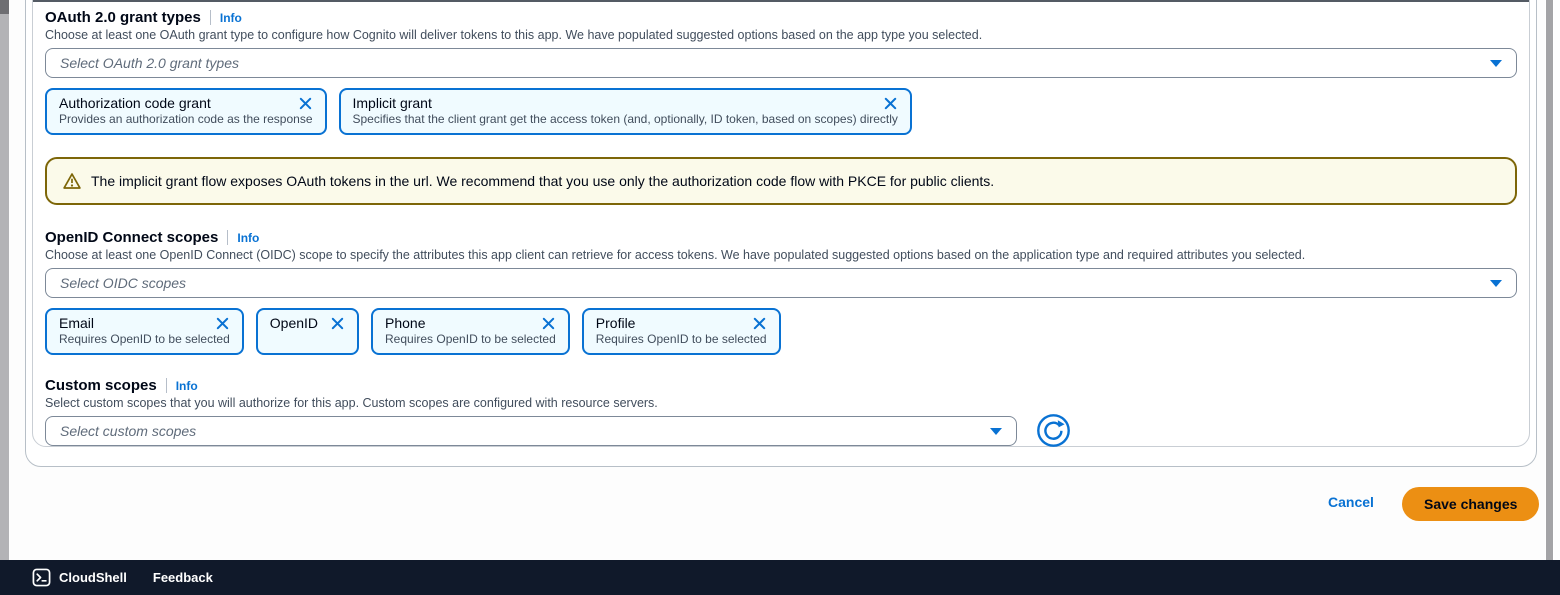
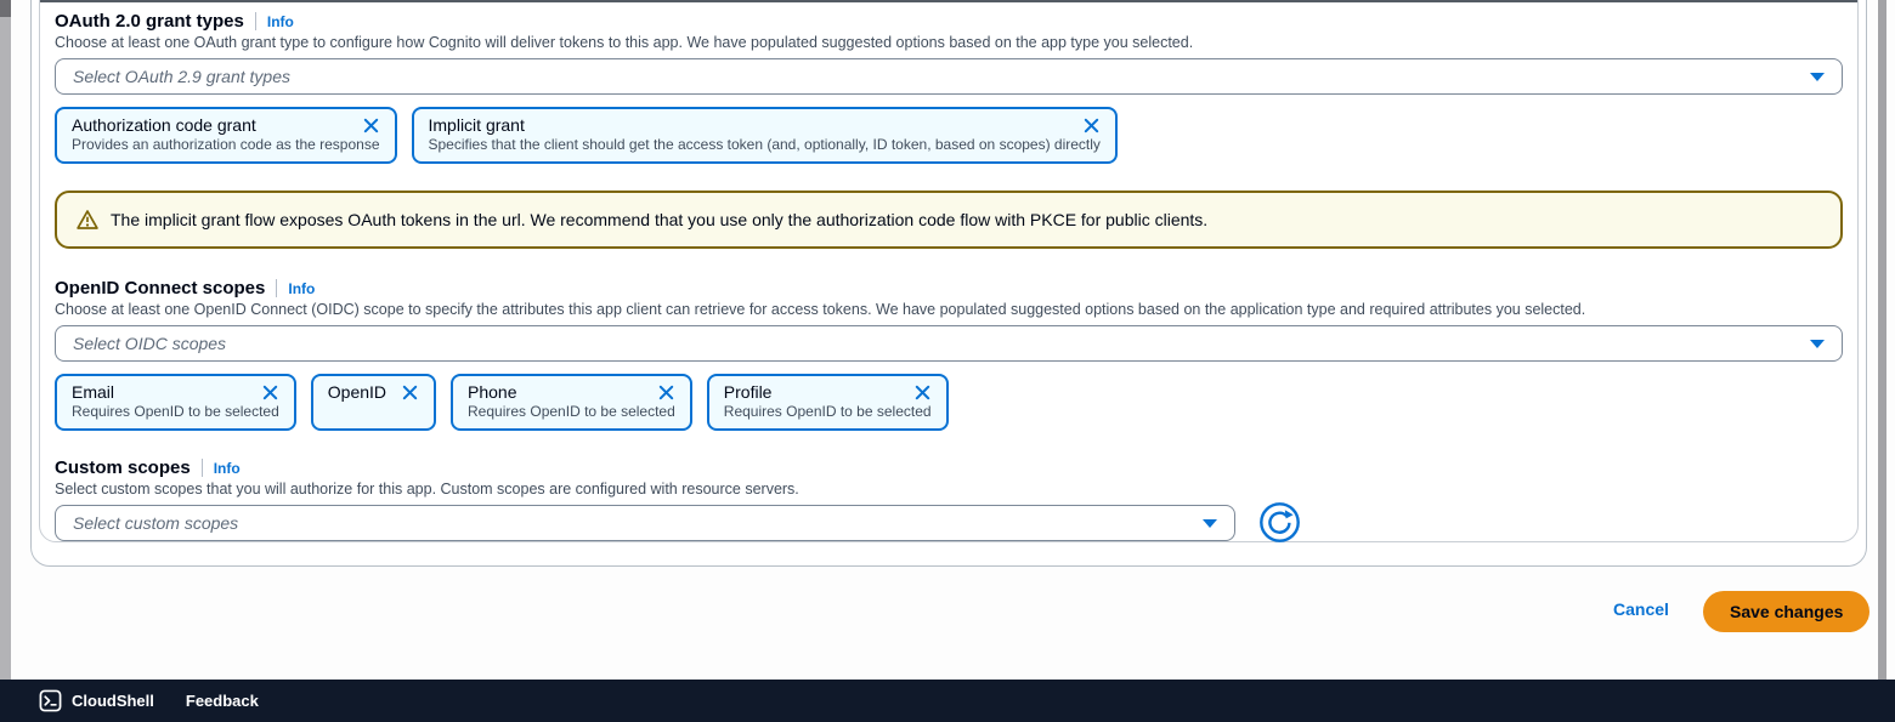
  OAuth 2.0 grant types
  Info
  Choose at least one OAuth grant type to configure how Cognito will deliver tokens to this app. We have populated suggested options based on the app type you selected.
- Select OAuth 2.0 grant types
+ Select OAuth 2.9 grant types
  Authorization code grant
  Provides an authorization code as the response
  Implicit grant
- Specifies that the client grant get the access token (and, optionally, ID token, based on scopes) directly
+ Specifies that the client should get the access token (and, optionally, ID token, based on scopes) directly
  The implicit grant flow exposes OAuth tokens in the url. We recommend that you use only the authorization code flow with PKCE for public clients.
  OpenID Connect scopes
  Info
  Choose at least one OpenID Connect (OIDC) scope to specify the attributes this app client can retrieve for access tokens. We have populated suggested options based on the application type and required attributes you selected.
  Select OIDC scopes
  Email
  Requires OpenID to be selected
  OpenID
  Phone
  Requires OpenID to be selected
  Profile
  Requires OpenID to be selected
  Custom scopes
  Info
  Select custom scopes that you will authorize for this app. Custom scopes are configured with resource servers.
  Select custom scopes
  Cancel
  Save changes
  CloudShell
  Feedback
